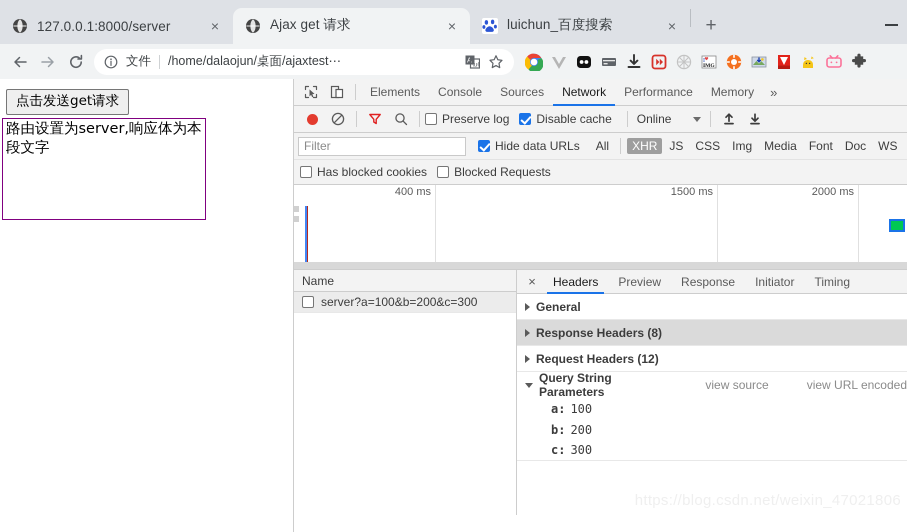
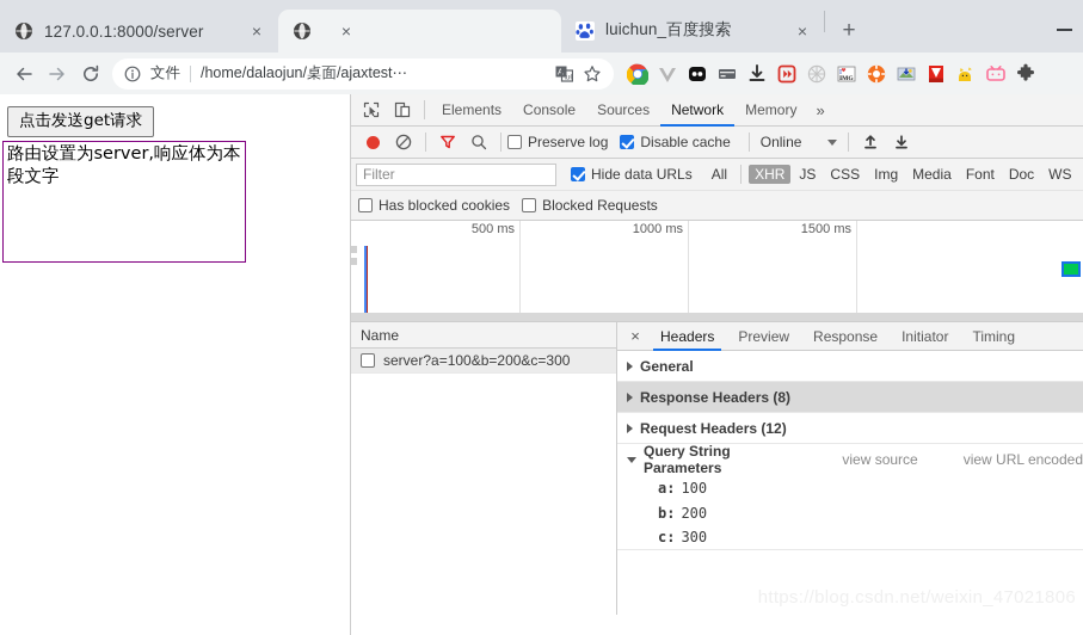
  127.0.0.1:8000/server
  ×
- Ajax get 请求
  ×
  luichun_百度搜索
  ×
  +
  文件
  /home/dalaojun/桌面/ajaxtest⋯
  点击发送get请求
  路由设置为server,响应体为本段文字
  Elements
  Console
  Sources
  Network
- Performance
  Memory
  »
  Preserve log
  Disable cache
  Online
  Filter
  Hide data URLs
  All
  XHR
  JS
  CSS
  Img
  Media
  Font
  Doc
  WS
  Has blocked cookies
  Blocked Requests
- 400 ms
+ 500 ms
+ 1000 ms
  1500 ms
- 2000 ms
  Name
  server?a=100&b=200&c=300
  ×
  Headers
  Preview
  Response
  Initiator
  Timing
  General
  Response Headers (8)
  Request Headers (12)
  Query String Parameters
  view source
  view URL encoded
  a:
  100
  b:
  200
  c:
  300
